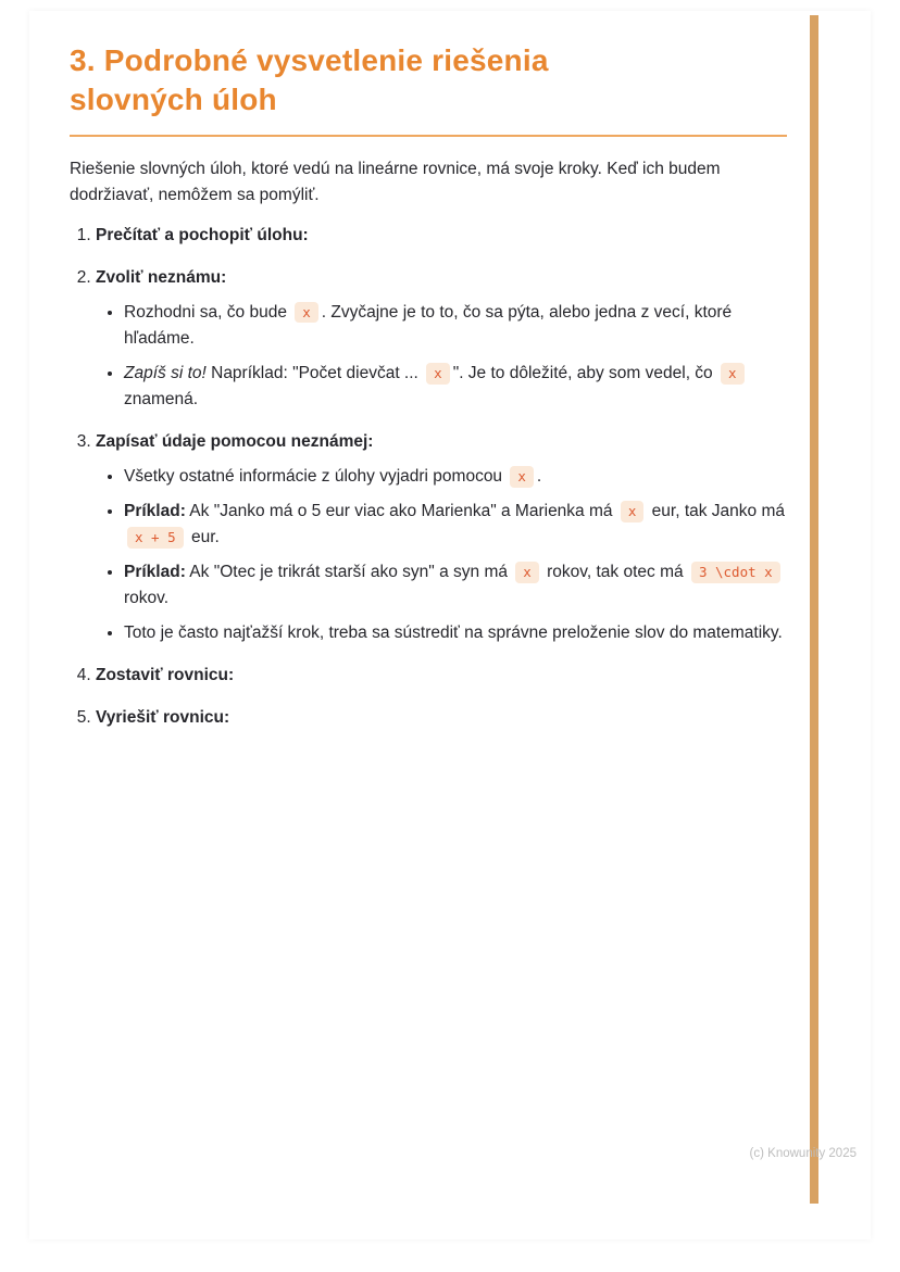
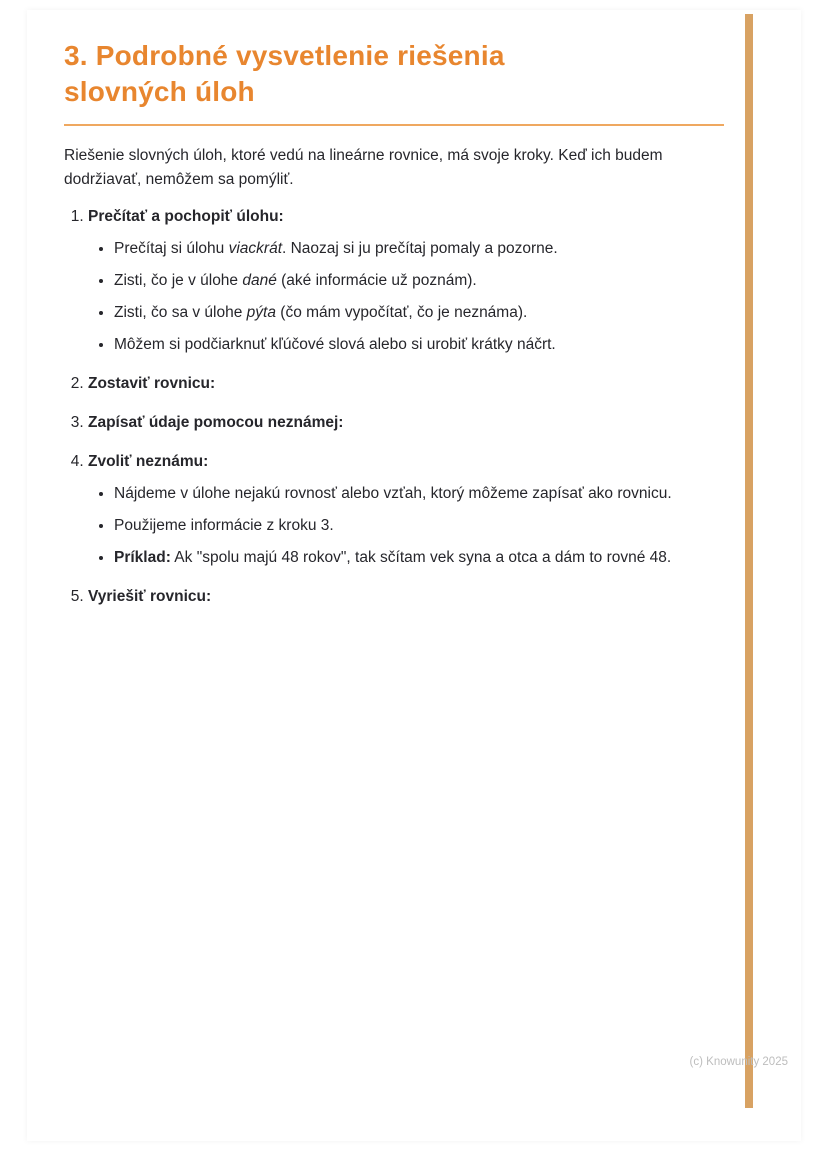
  3. Podrobné vysvetlenie riešenia slovných úloh
  Riešenie slovných úloh, ktoré vedú na lineárne rovnice, má svoje kroky. Keď ich budem dodržiavať, nemôžem sa pomýliť.
  Prečítať a pochopiť úlohu:
+ Prečítaj si úlohu viackrát. Naozaj si ju prečítaj pomaly a pozorne.
+ Zisti, čo je v úlohe dané (aké informácie už poznám).
+ Zisti, čo sa v úlohe pýta (čo mám vypočítať, čo je neznáma).
+ Môžem si podčiarknuť kľúčové slová alebo si urobiť krátky náčrt.
- Zvoliť neznámu:
+ Zostaviť rovnicu:
- Rozhodni sa, čo bude x . Zvyčajne je to to, čo sa pýta, alebo jedna z vecí, ktoré hľadáme.
- Zapíš si to! Napríklad: "Počet dievčat ... x ". Je to dôležité, aby som vedel, čo x znamená.
  Zapísať údaje pomocou neznámej:
- Všetky ostatné informácie z úlohy vyjadri pomocou x .
- Príklad: Ak "Janko má o 5 eur viac ako Marienka" a Marienka má x eur, tak Janko má x + 5 eur.
- Príklad: Ak "Otec je trikrát starší ako syn" a syn má x rokov, tak otec má 3 \cdot x rokov.
- Toto je často najťažší krok, treba sa sústrediť na správne preloženie slov do matematiky.
- Zostaviť rovnicu:
+ Zvoliť neznámu:
+ Nájdeme v úlohe nejakú rovnosť alebo vzťah, ktorý môžeme zapísať ako rovnicu.
+ Použijeme informácie z kroku 3.
+ Príklad: Ak "spolu majú 48 rokov", tak sčítam vek syna a otca a dám to rovné 48.
  Vyriešiť rovnicu:
  (c) Knowunity 2025
